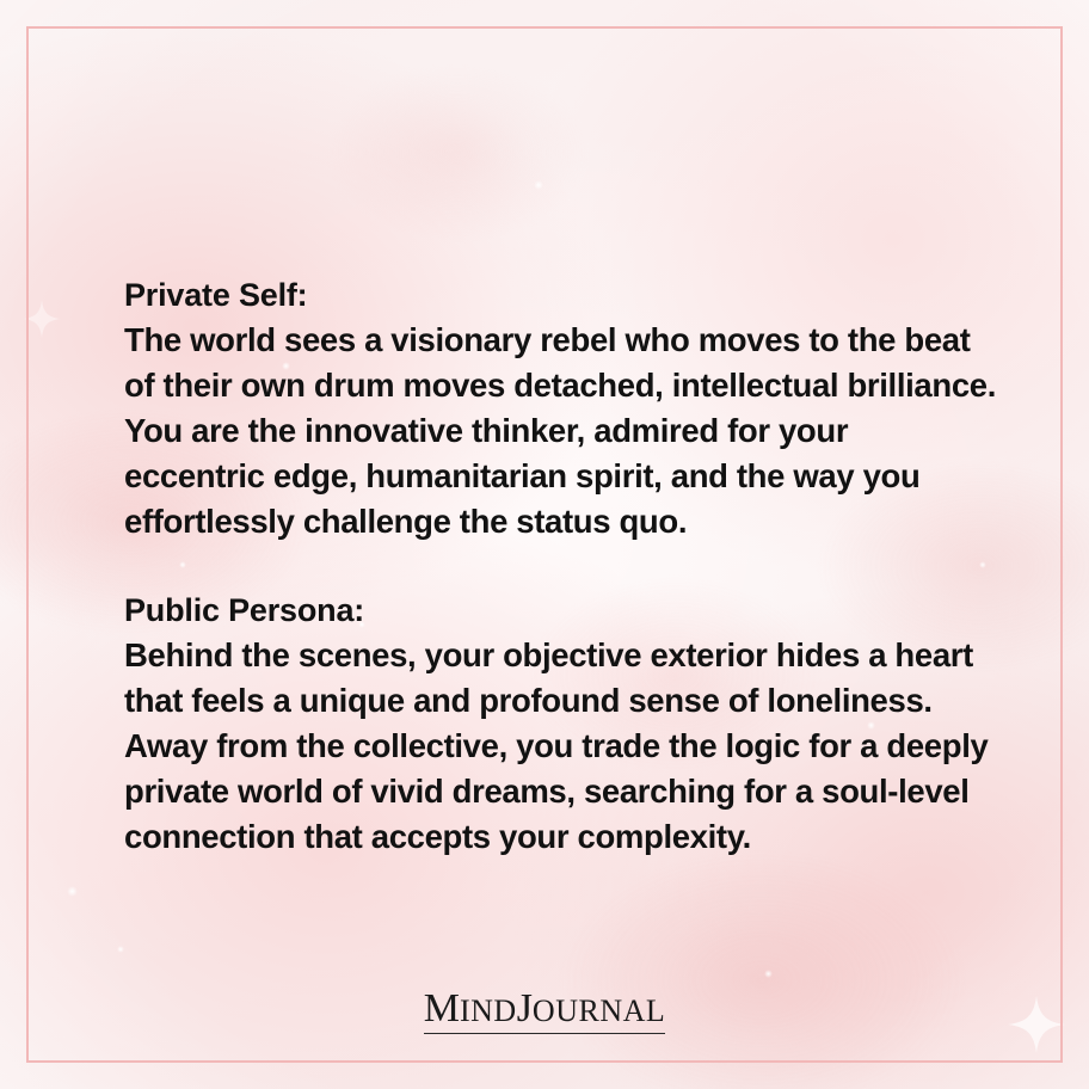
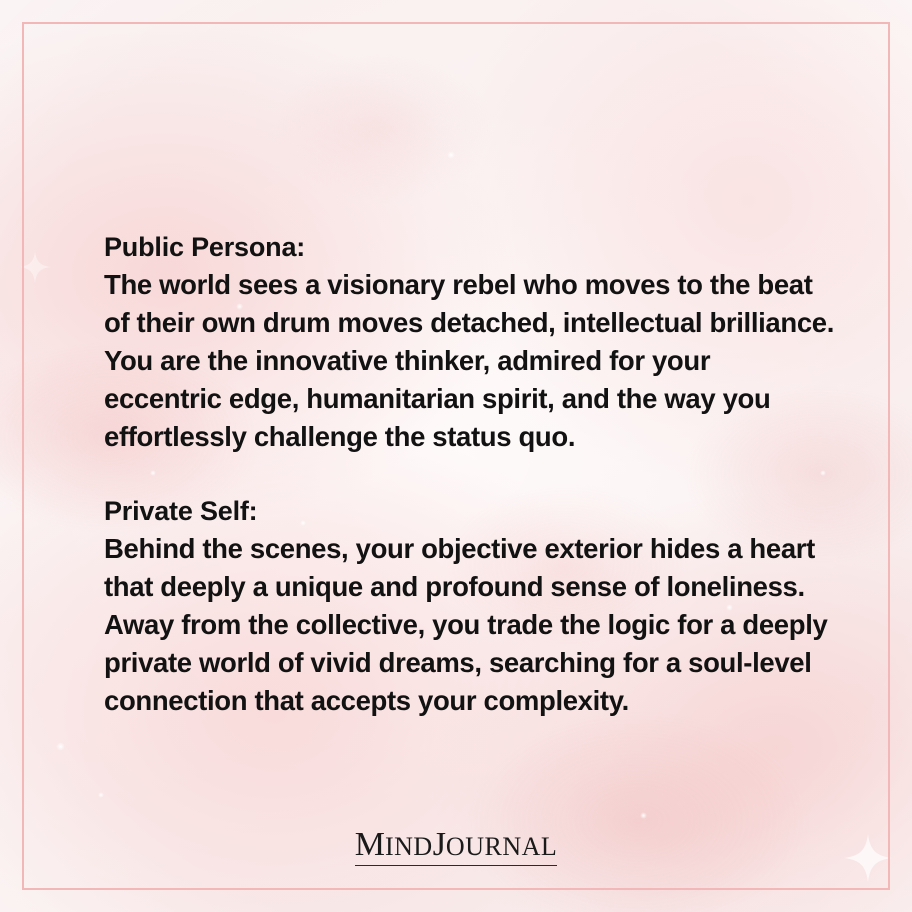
- Private Self:
+ Public Persona:
  The world sees a visionary rebel who moves to the beat of their own drum moves detached, intellectual brilliance. You are the innovative thinker, admired for your eccentric edge, humanitarian spirit, and the way you effortlessly challenge the status quo.
- Public Persona:
+ Private Self:
- Behind the scenes, your objective exterior hides a heart that feels a unique and profound sense of loneliness. Away from the collective, you trade the logic for a deeply private world of vivid dreams, searching for a soul-level connection that accepts your complexity.
+ Behind the scenes, your objective exterior hides a heart that deeply a unique and profound sense of loneliness. Away from the collective, you trade the logic for a deeply private world of vivid dreams, searching for a soul-level connection that accepts your complexity.
  MINDJOURNAL
